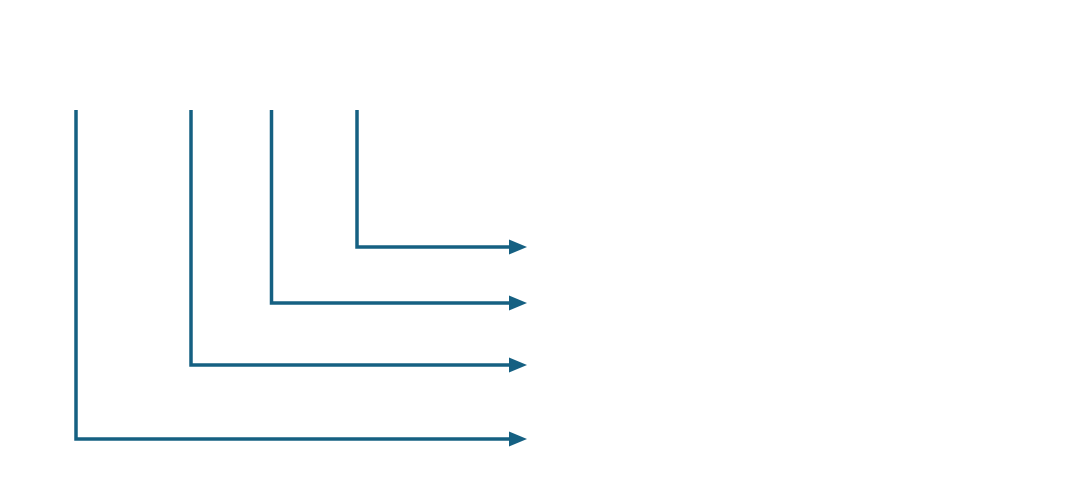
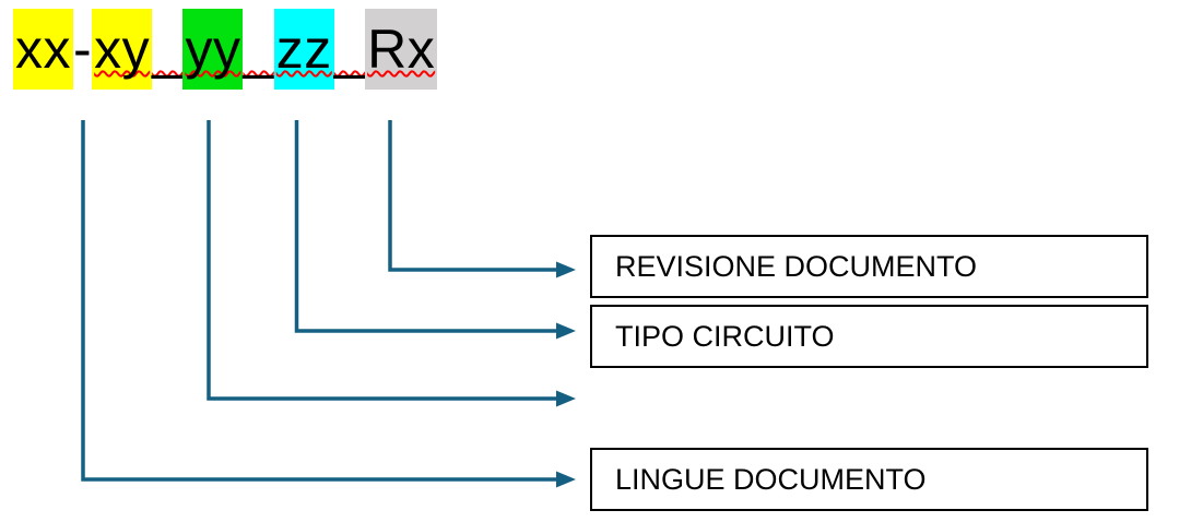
+ xx-xy_yy_zz_Rx
+ REVISIONE DOCUMENTO
+ TIPO CIRCUITO
+ LINGUE DOCUMENTO
